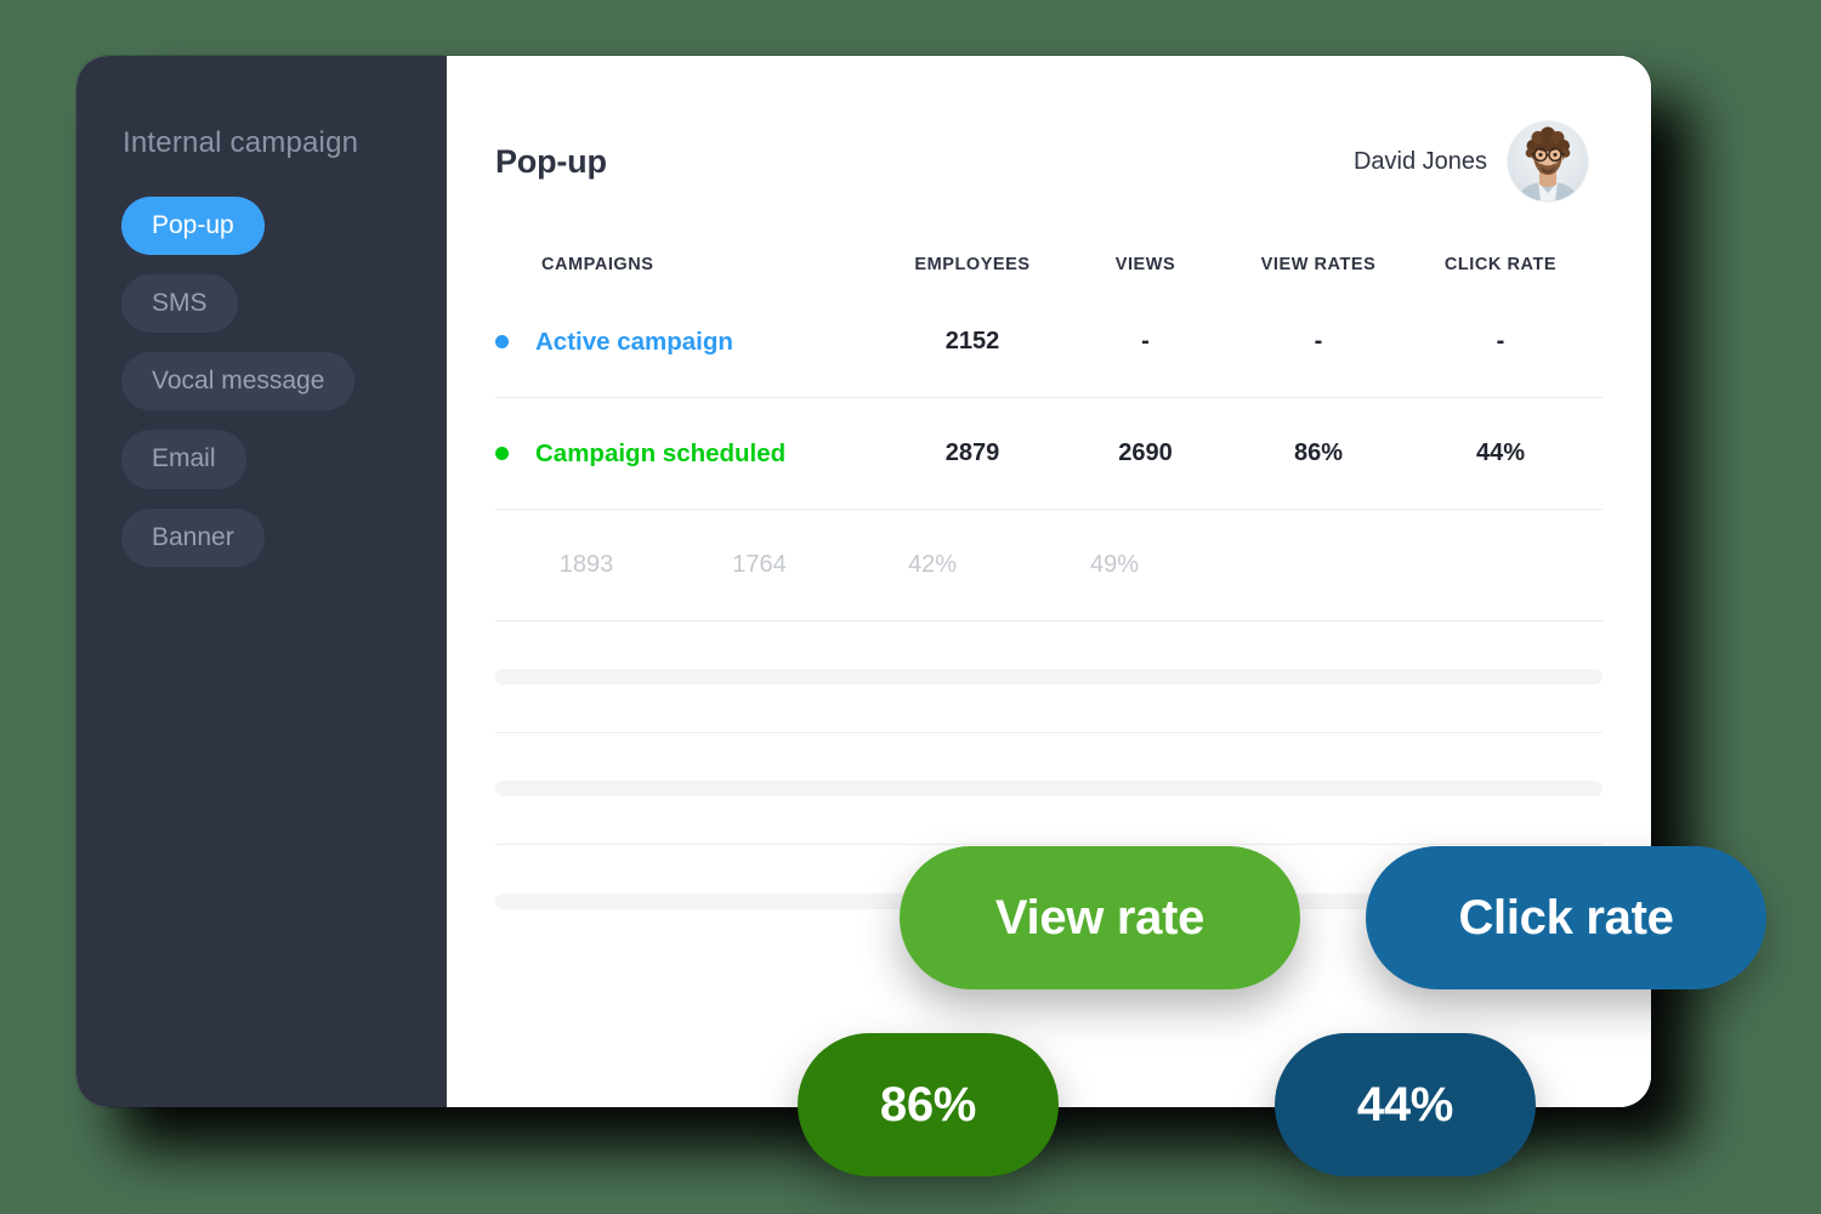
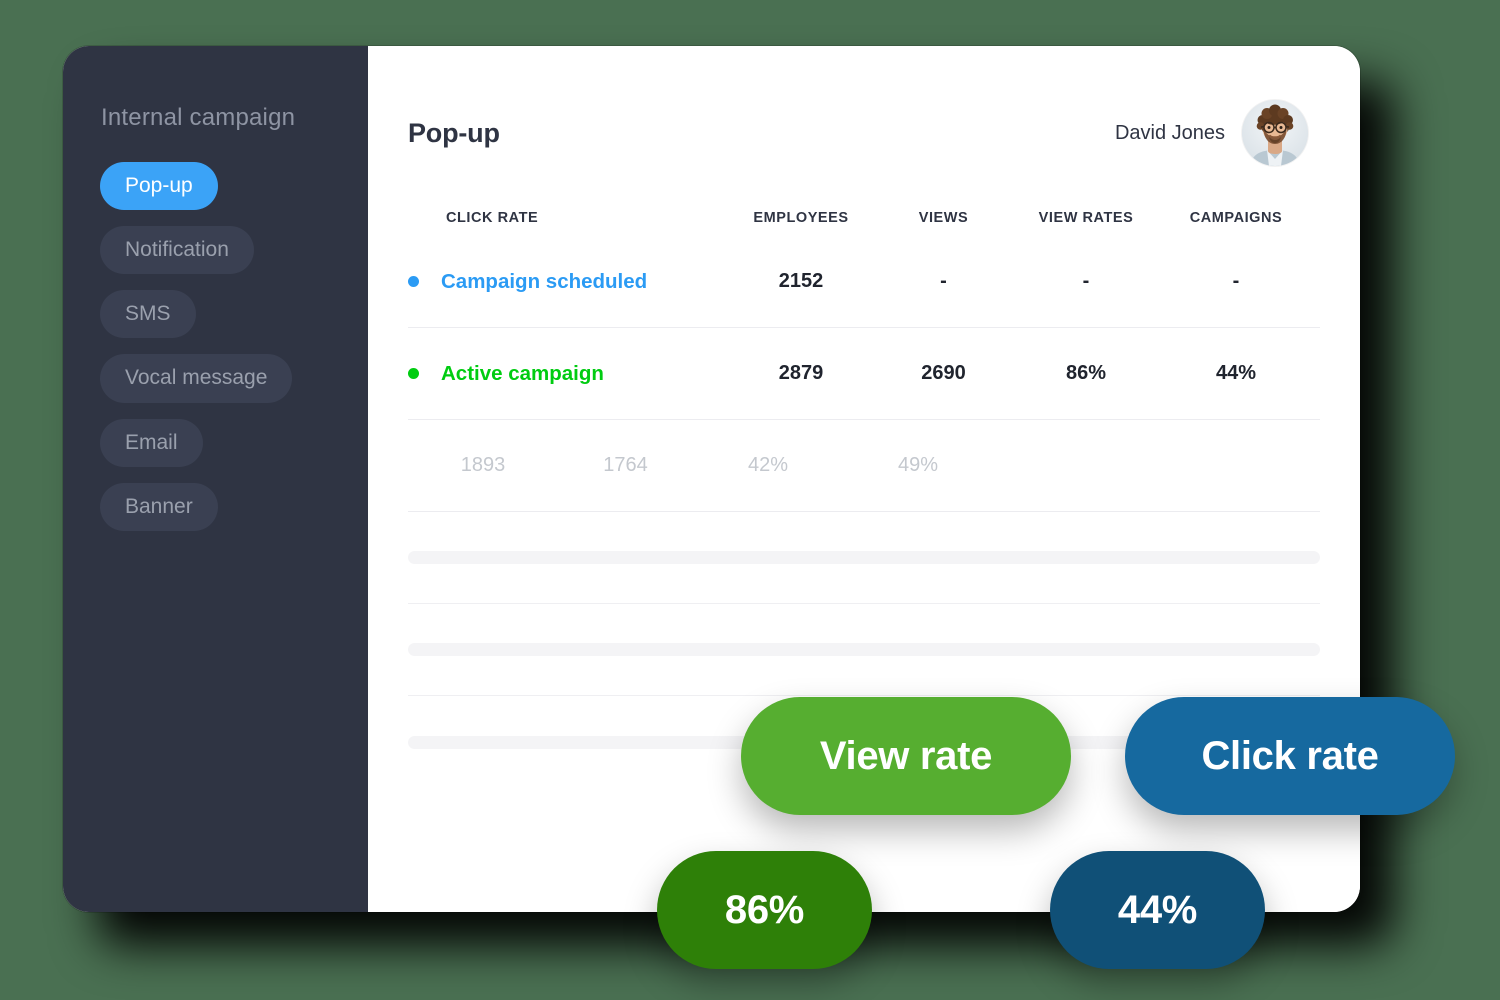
  Internal campaign
  Pop-up
+ Notification
  SMS
  Vocal message
  Email
  Banner
  Pop-up
  David Jones
- CAMPAIGNS
+ CLICK RATE
  EMPLOYEES
  VIEWS
  VIEW RATES
- CLICK RATE
+ CAMPAIGNS
- Active campaign
+ Campaign scheduled
  2152
  -
  -
  -
- Campaign scheduled
+ Active campaign
  2879
  2690
  86%
  44%
  1893
  1764
  42%
  49%
  View rate
  Click rate
  86%
  44%
